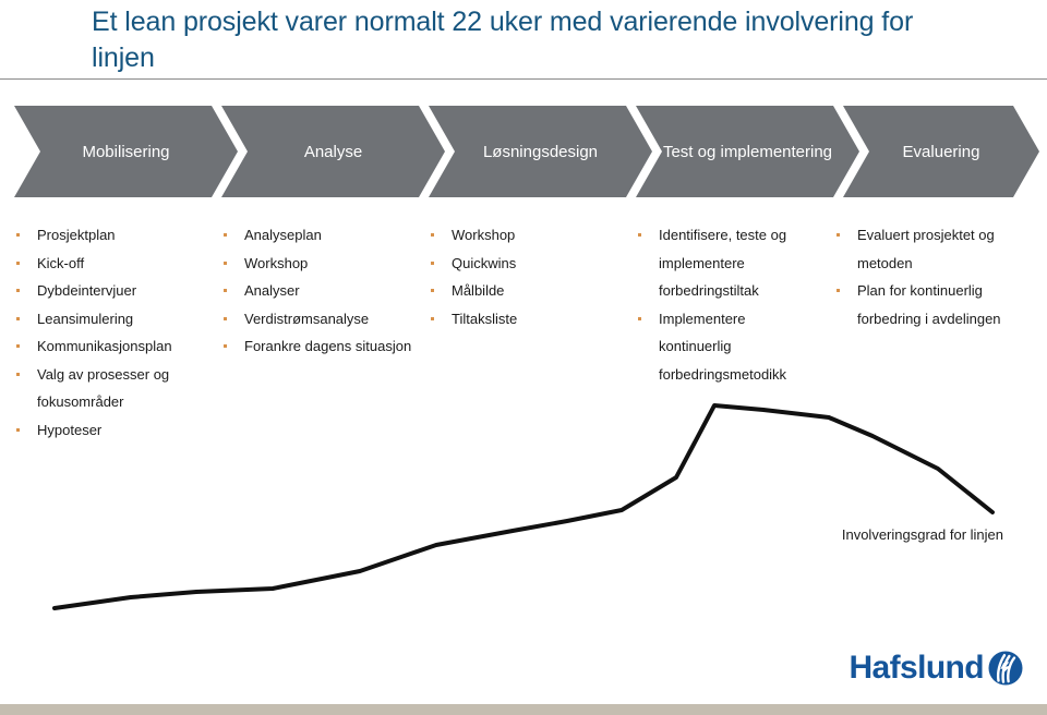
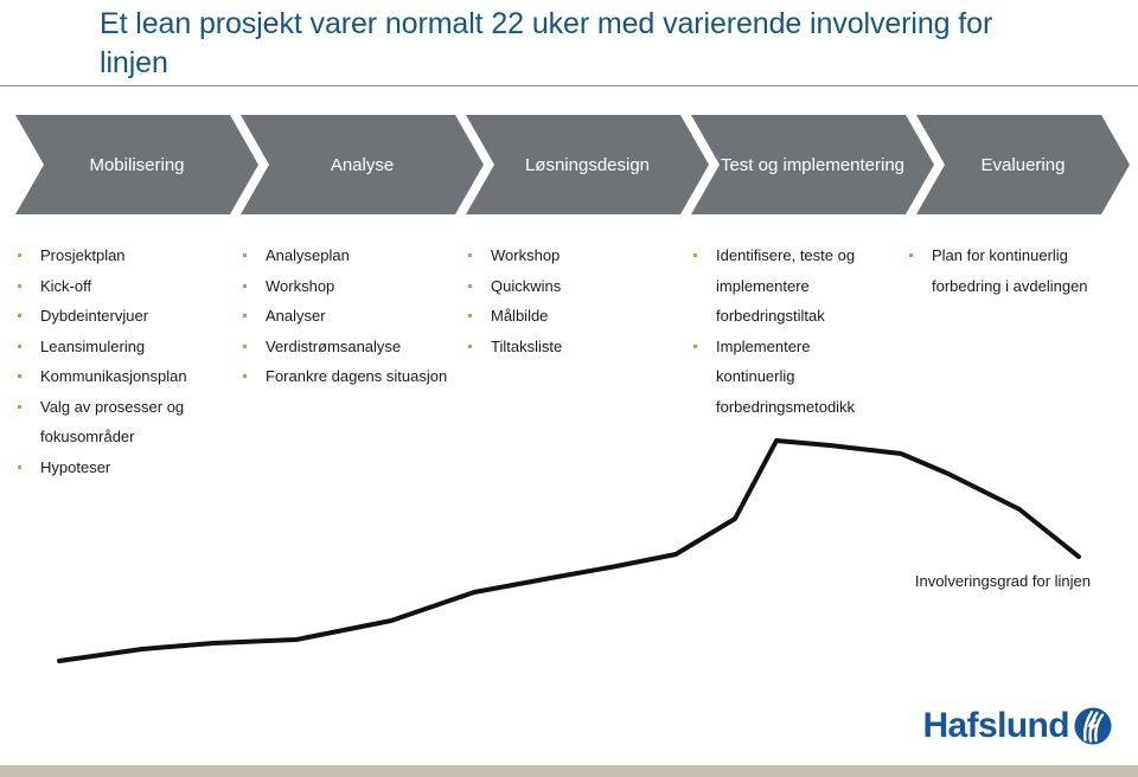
  Et lean prosjekt varer normalt 22 uker med varierende involvering for linjen
  Mobilisering
  Analyse
  Løsningsdesign
  Test og implementering
  Evaluering
  Prosjektplan
  Kick-off
  Dybdeintervjuer
  Leansimulering
  Kommunikasjonsplan
  Valg av prosesser og fokusområder
  Hypoteser
  Analyseplan
  Workshop
  Analyser
  Verdistrømsanalyse
  Forankre dagens situasjon
  Workshop
  Quickwins
  Målbilde
  Tiltaksliste
  Identifisere, teste og implementere forbedringstiltak
  Implementere kontinuerlig forbedringsmetodikk
- Evaluert prosjektet og metoden
  Plan for kontinuerlig forbedring i avdelingen
  Involveringsgrad for linjen
  Hafslund
